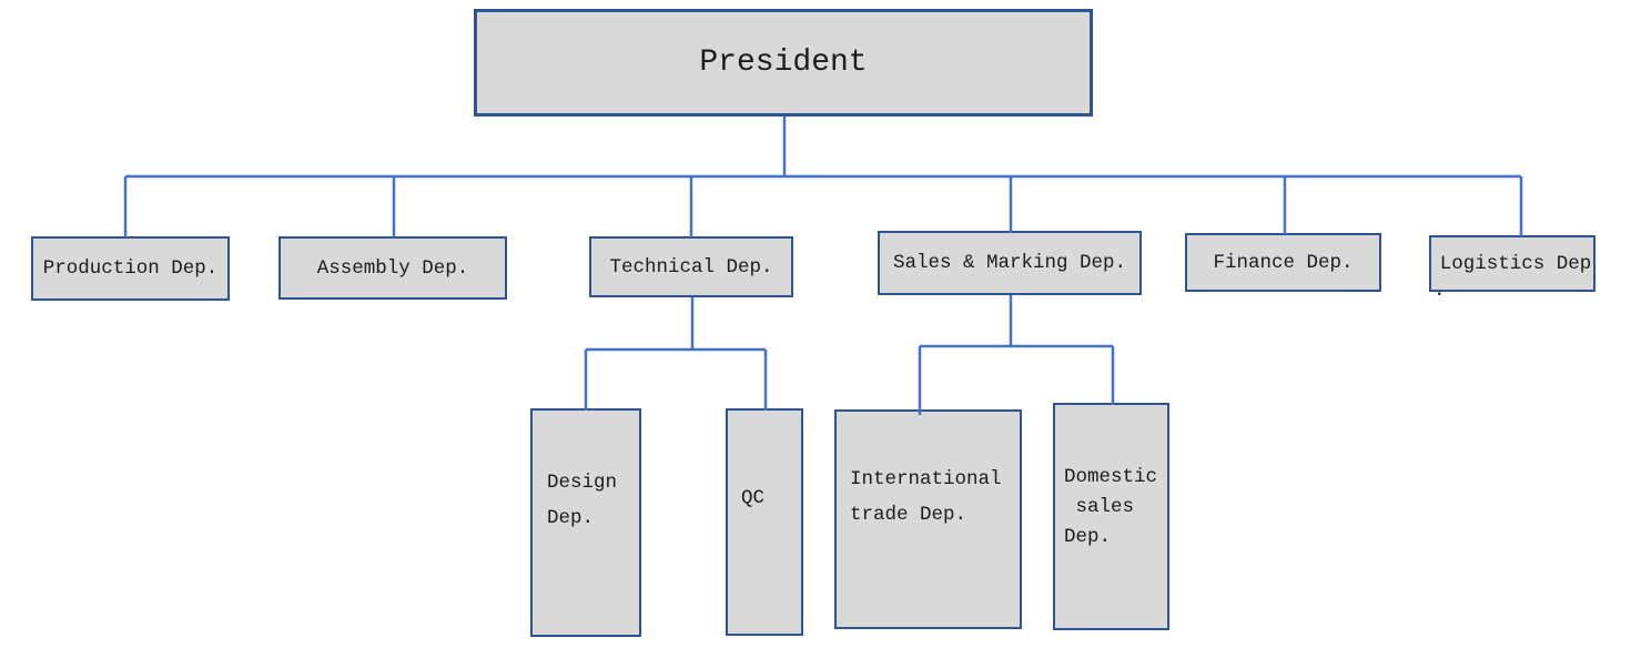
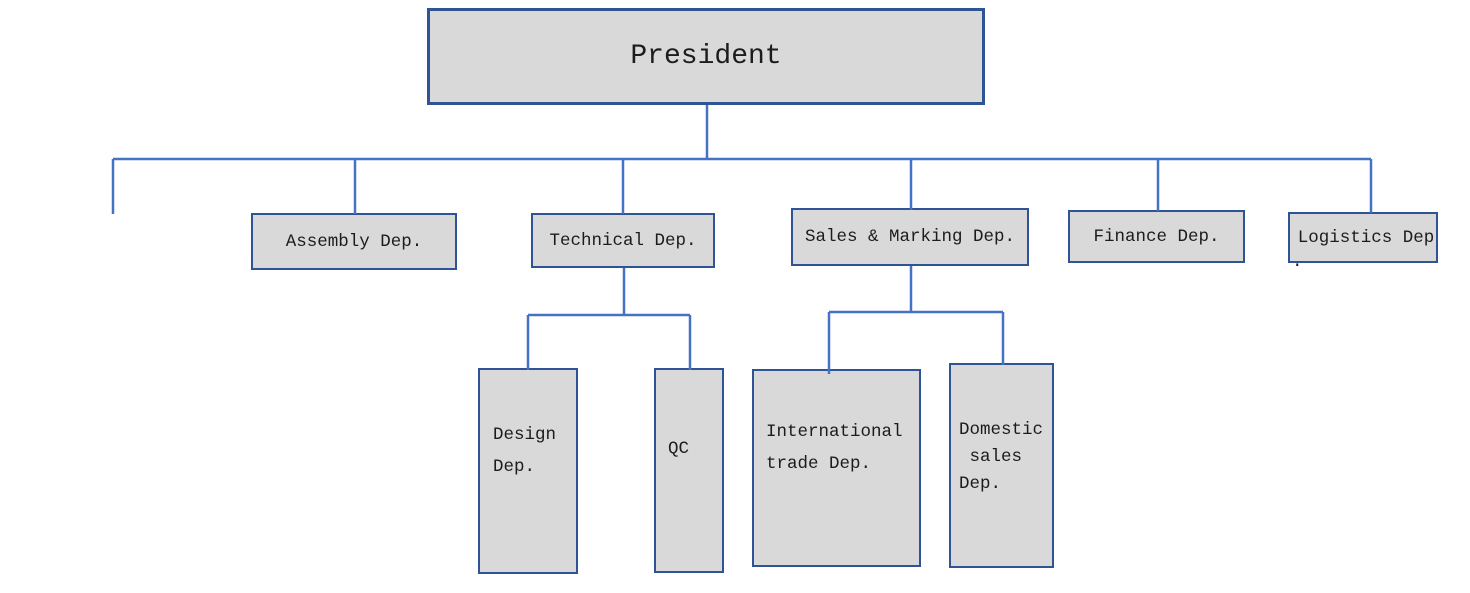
  President
- Production Dep.
  Assembly Dep.
  Technical Dep.
  Sales & Marking Dep.
  Finance Dep.
  Logistics Dep
  .
  Design
  Dep.
  QC
  International
  trade Dep.
  Domestic
  sales
  Dep.
